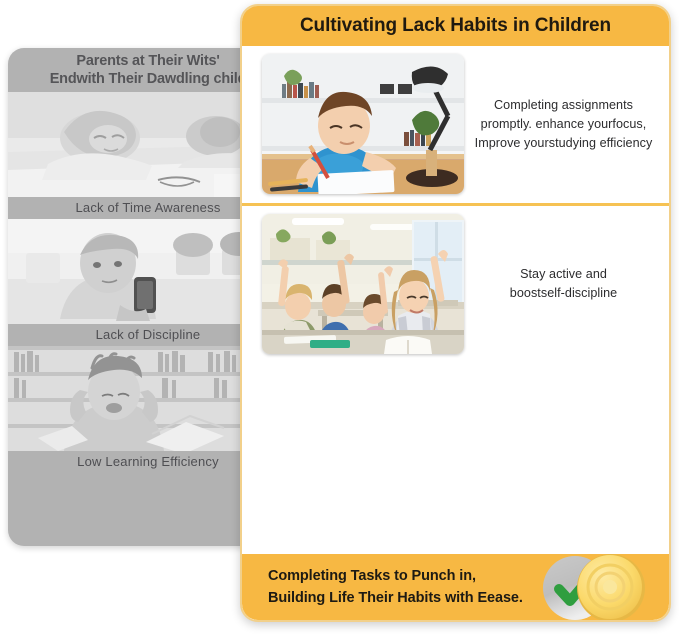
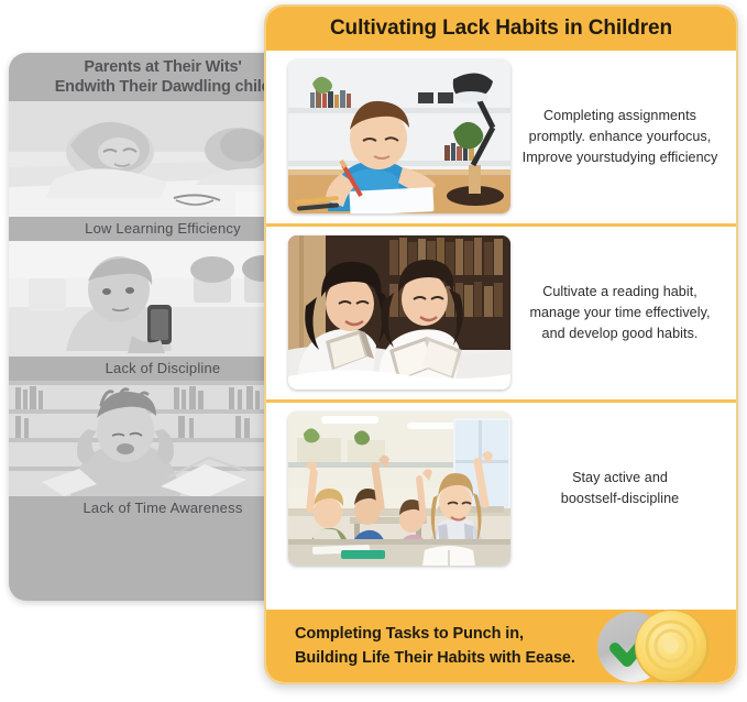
  Parents at Their Wits'
  Endwith Their Dawdling chil
- Lack of Time Awareness
+ Low Learning Efficiency
  Lack of Discipline
- Low Learning Efficiency
+ Lack of Time Awareness
  Cultivating Lack Habits in Children
  Completing assignments
  promptly. enhance yourfocus,
  Improve yourstudying efficiency
+ Cultivate a reading habit,
+ manage your time effectively,
+ and develop good habits.
  Stay active and
  boostself-discipline
  Completing Tasks to Punch in,
  Building Life Their Habits with Eease.
